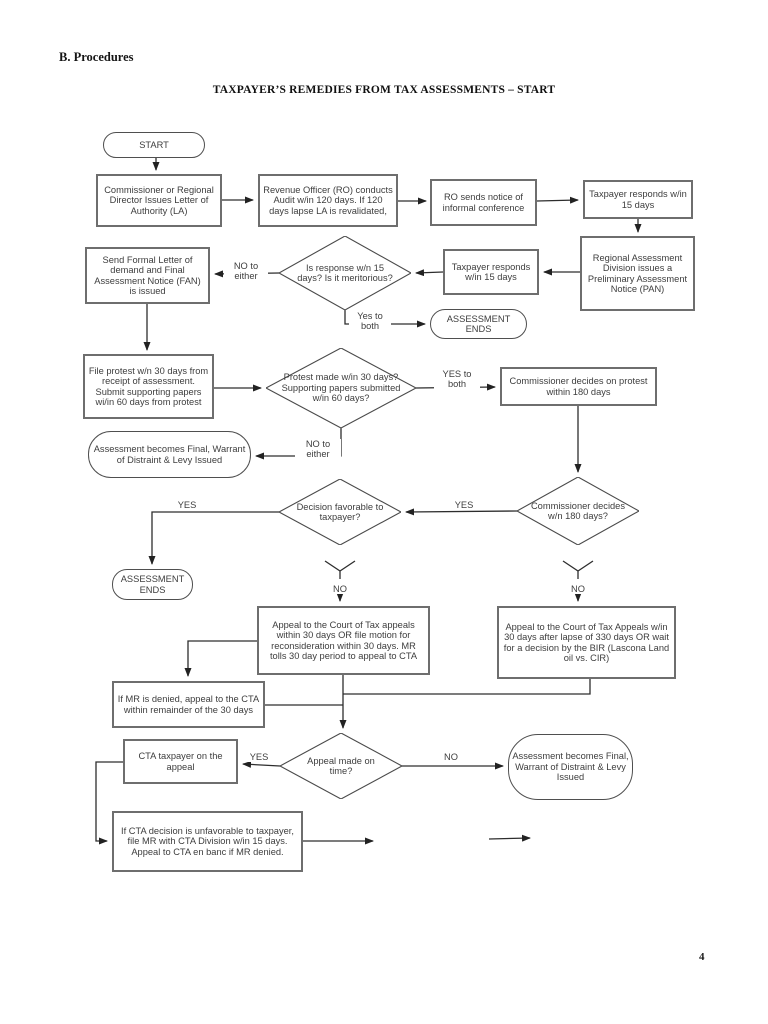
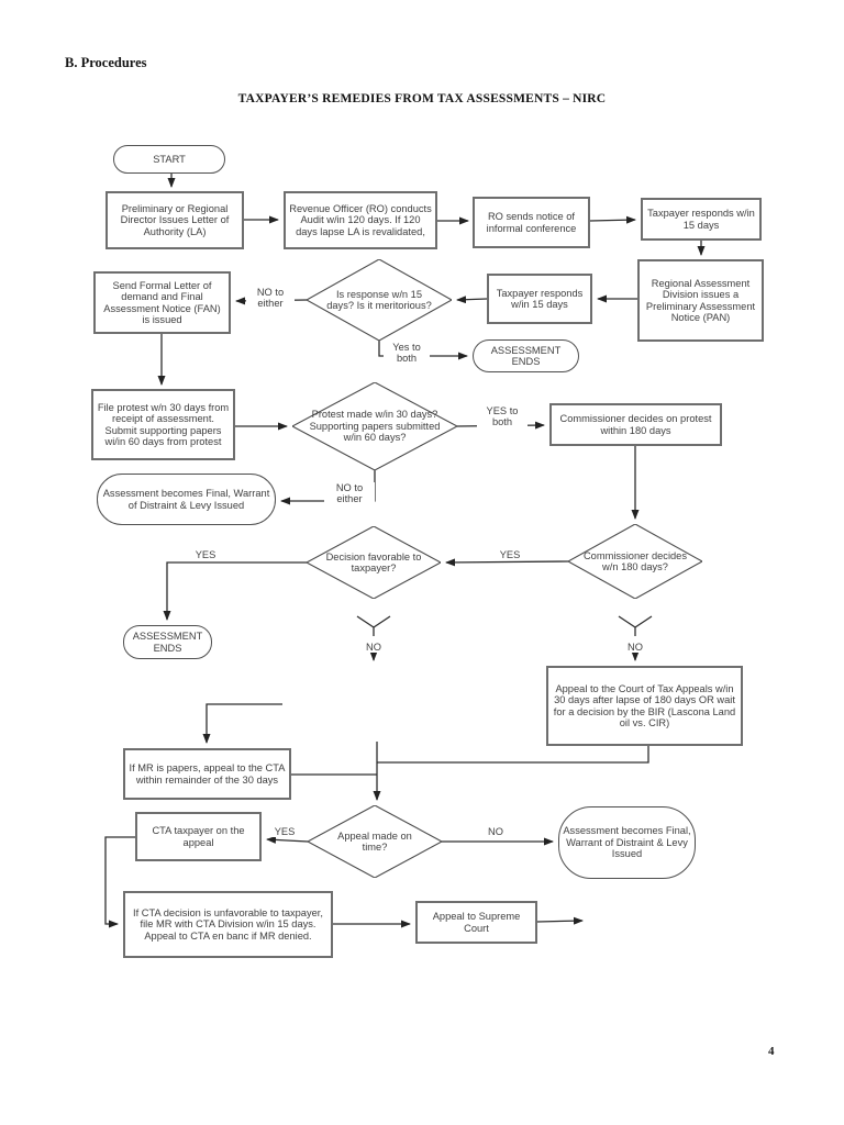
  B. Procedures
- TAXPAYER’S REMEDIES FROM TAX ASSESSMENTS – START
+ TAXPAYER’S REMEDIES FROM TAX ASSESSMENTS – NIRC
  START
- Commissioner or Regional Director Issues Letter of Authority (LA)
+ Preliminary or Regional Director Issues Letter of Authority (LA)
  Revenue Officer (RO) conducts Audit w/in 120 days. If 120 days lapse LA is revalidated,
  RO sends notice of informal conference
  Taxpayer responds w/in 15 days
  Regional Assessment Division issues a Preliminary Assessment Notice (PAN)
  Taxpayer responds w/in 15 days
  Send Formal Letter of demand and Final Assessment Notice (FAN) is issued
  ASSESSMENT ENDS
  File protest w/n 30 days from receipt of assessment. Submit supporting papers wi/in 60 days from protest
  Commissioner decides on protest within 180 days
  Assessment becomes Final, Warrant of Distraint & Levy Issued
  ASSESSMENT ENDS
- Appeal to the Court of Tax appeals within 30 days OR file motion for reconsideration within 30 days. MR tolls 30 day period to appeal to CTA
- Appeal to the Court of Tax Appeals w/in 30 days after lapse of 330 days OR wait for a decision by the BIR (Lascona Land oil vs. CIR)
+ Appeal to the Court of Tax Appeals w/in 30 days after lapse of 180 days OR wait for a decision by the BIR (Lascona Land oil vs. CIR)
- If MR is denied, appeal to the CTA within remainder of the 30 days
+ If MR is papers, appeal to the CTA within remainder of the 30 days
  CTA taxpayer on the appeal
  Assessment becomes Final, Warrant of Distraint & Levy Issued
  If CTA decision is unfavorable to taxpayer, file MR with CTA Division w/in 15 days. Appeal to CTA en banc if MR denied.
+ Appeal to Supreme Court
  Is response w/n 15 days? Is it meritorious?
  Protest made w/in 30 days? Supporting papers submitted w/in 60 days?
  Decision favorable to taxpayer?
  Commissioner decides w/n 180 days?
  Appeal made on time?
  NO to
  either
  Yes to
  both
  YES to
  both
  NO to
  either
  YES
  YES
  NO
  NO
  YES
  NO
  4
